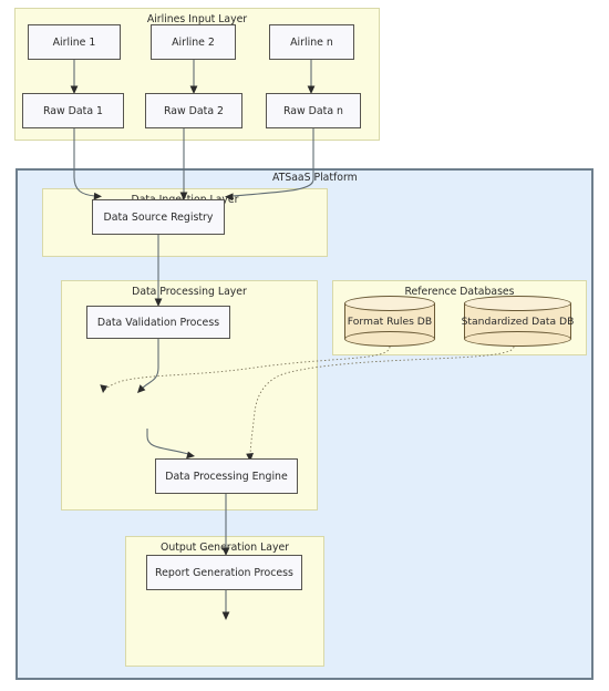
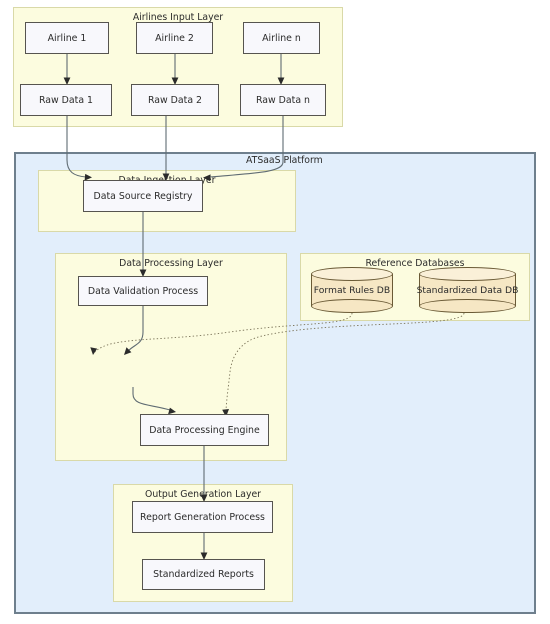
  ATSaaS Platform
  Airlines Input Layer
  Data Processing Layer
  Reference Databases
  Output Genation Layer
  Airline 1
  Airline 2
  Airline n
  Raw Data 1
  Raw Data 2
  Raw Data n
  Data Source Registry
  Data Validation Process
  Data Processing Engine
  Report Generation Process
+ Standardized Reports
  Format Rules DB
  Standardized Data DB
